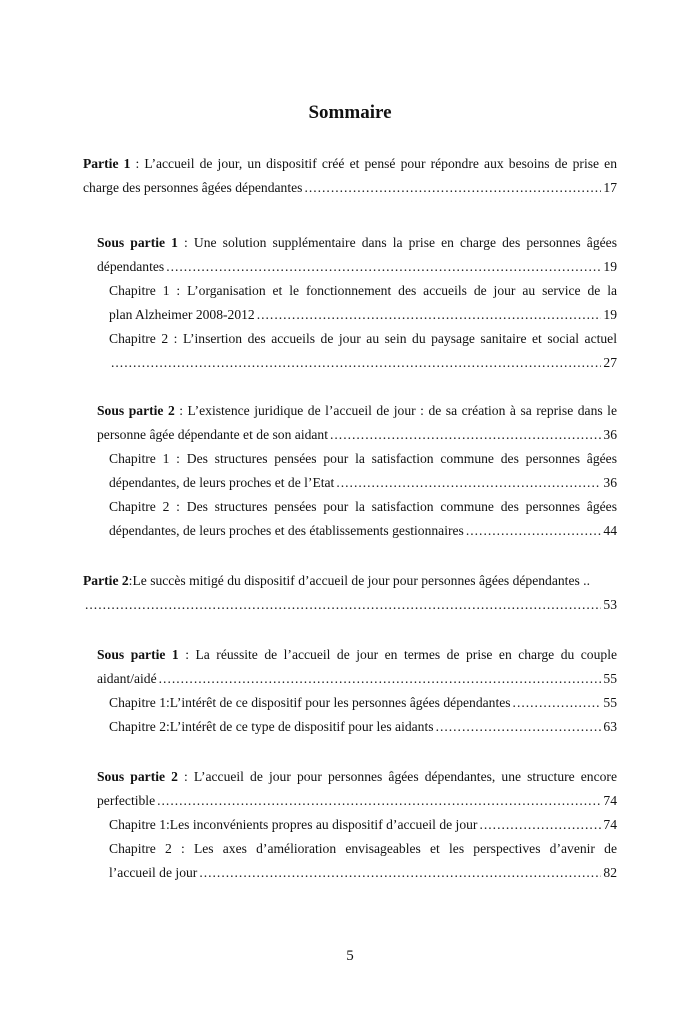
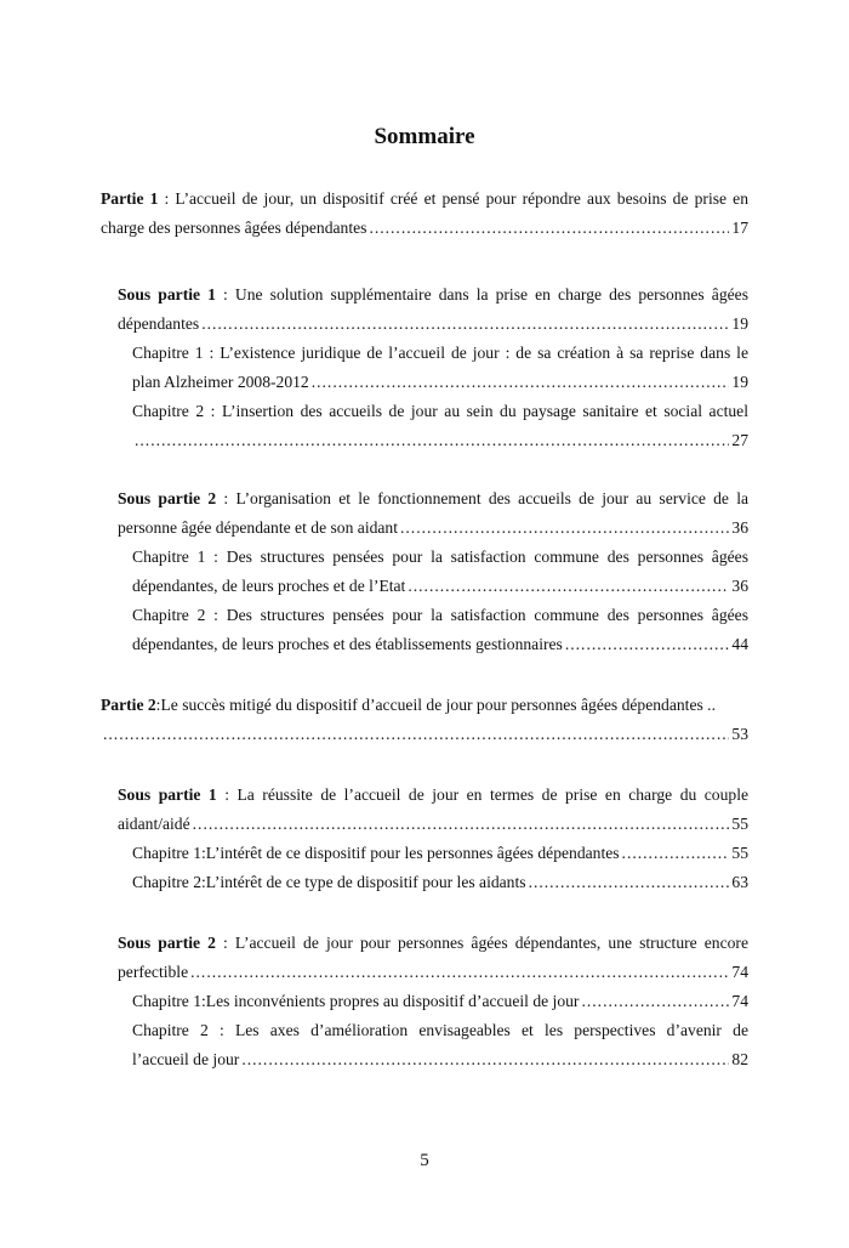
  Sommaire
  Partie 1 : L’accueil de jour, un dispositif créé et pensé pour répondre aux besoins de prise en
  charge des personnes âgées dépendantes
  17
  Sous partie 1 : Une solution supplémentaire dans la prise en charge des personnes âgées
  dépendantes
  19
- Chapitre 1 : L’organisation et le fonctionnement des accueils de jour au service de la
+ Chapitre 1 : L’existence juridique de l’accueil de jour : de sa création à sa reprise dans le
  plan Alzheimer 2008-2012
  19
  Chapitre 2 : L’insertion des accueils de jour au sein du paysage sanitaire et social actuel
  27
- Sous partie 2 : L’existence juridique de l’accueil de jour : de sa création à sa reprise dans le
+ Sous partie 2 : L’organisation et le fonctionnement des accueils de jour au service de la
  personne âgée dépendante et de son aidant
  36
  Chapitre 1 : Des structures pensées pour la satisfaction commune des personnes âgées
  dépendantes, de leurs proches et de l’Etat
  36
  Chapitre 2 : Des structures pensées pour la satisfaction commune des personnes âgées
  dépendantes, de leurs proches et des établissements gestionnaires
  44
  Partie 2
  :
  Le succès mitigé du dispositif d’accueil de jour pour personnes âgées dépendantes ..
  53
  Sous partie 1 : La réussite de l’accueil de jour en termes de prise en charge du couple
  aidant/aidé
  55
  Chapitre 1
  :
  L’intérêt de ce dispositif pour les personnes âgées dépendantes
  55
  Chapitre 2
  :
  L’intérêt de ce type de dispositif pour les aidants
  63
  Sous partie 2 : L’accueil de jour pour personnes âgées dépendantes, une structure encore
  perfectible
  74
  Chapitre 1
  :
  Les inconvénients propres au dispositif d’accueil de jour
  74
  Chapitre 2 : Les axes d’amélioration envisageables et les perspectives d’avenir de
  l’accueil de jour
  82
  5
